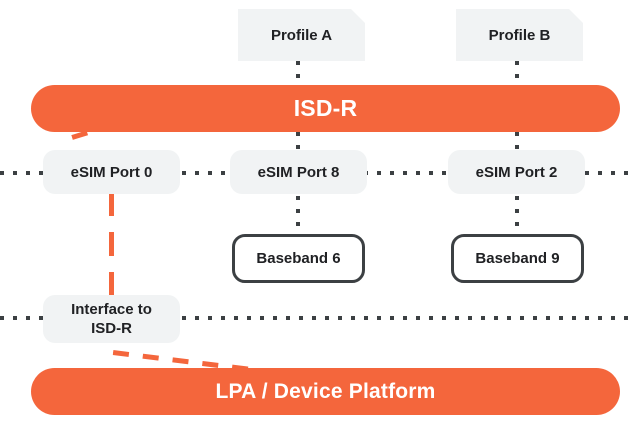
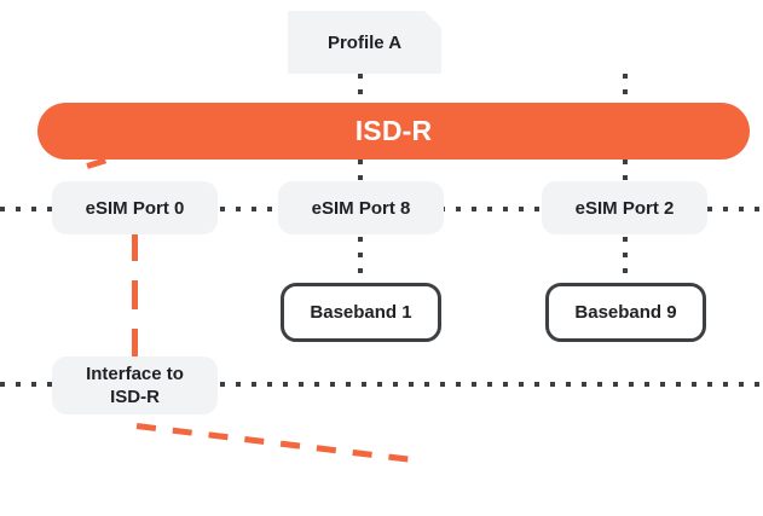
  Profile A
- Profile B
  ISD-R
  eSIM Port 0
  eSIM Port 8
  eSIM Port 2
- Baseband 6
+ Baseband 1
  Baseband 9
  Interface to
  ISD-R
- LPA / Device Platform
